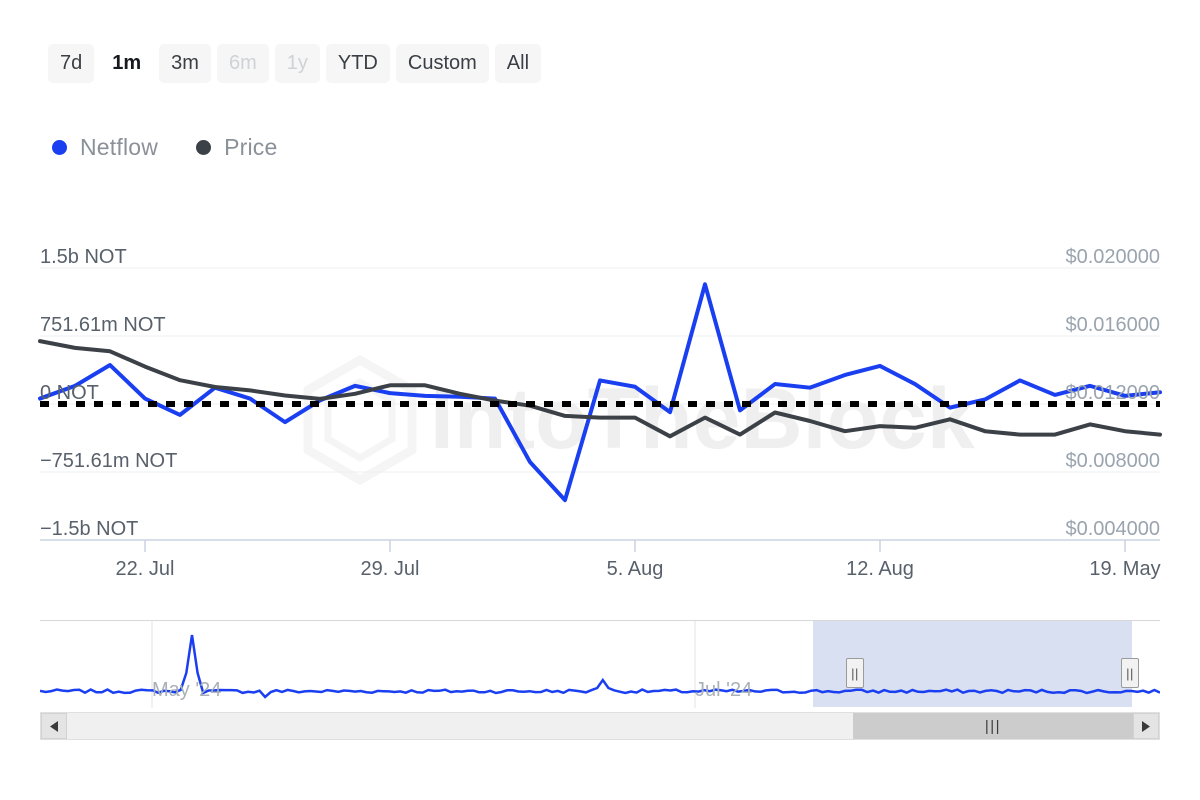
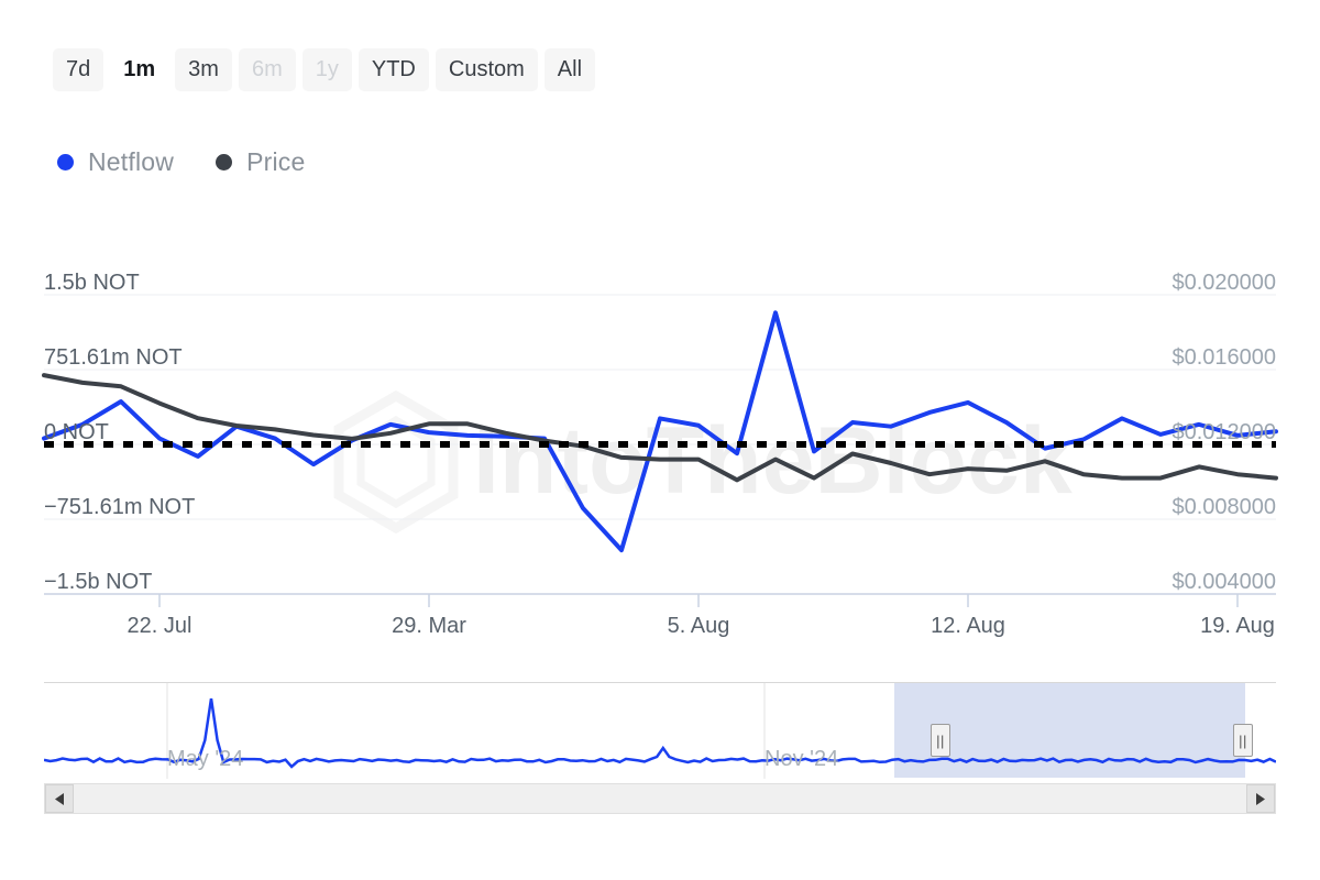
  7d
  1m
  3m
  6m
  1y
  YTD
  Custom
  All
  Netflow
  Price
  IntoheBloc
  1.5b NOT
  751.61m NOT
  0 NOT
  −751.61m NOT
  −1.5b NOT
  $0.020000
  $0.016000
  $0.012000
  $0.008000
  $0.004000
  22. Jul
- 29. Jul
+ 29. Mar
  5. Aug
  12. Aug
- 19. May
+ 19. Aug
  May '24
- Jul '24
+ Nov '24
  ||
  ||
- |||
